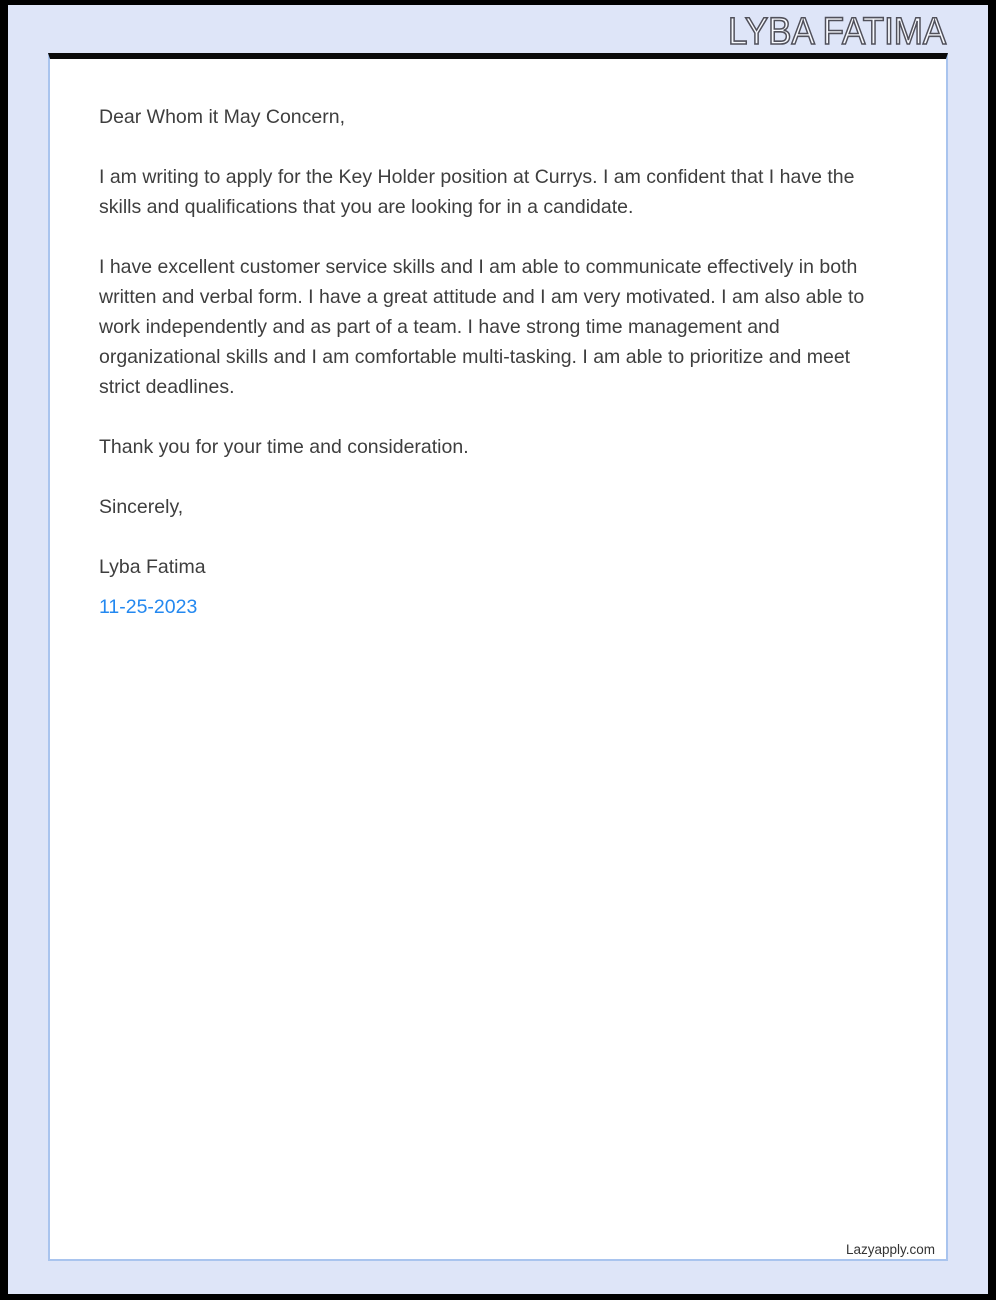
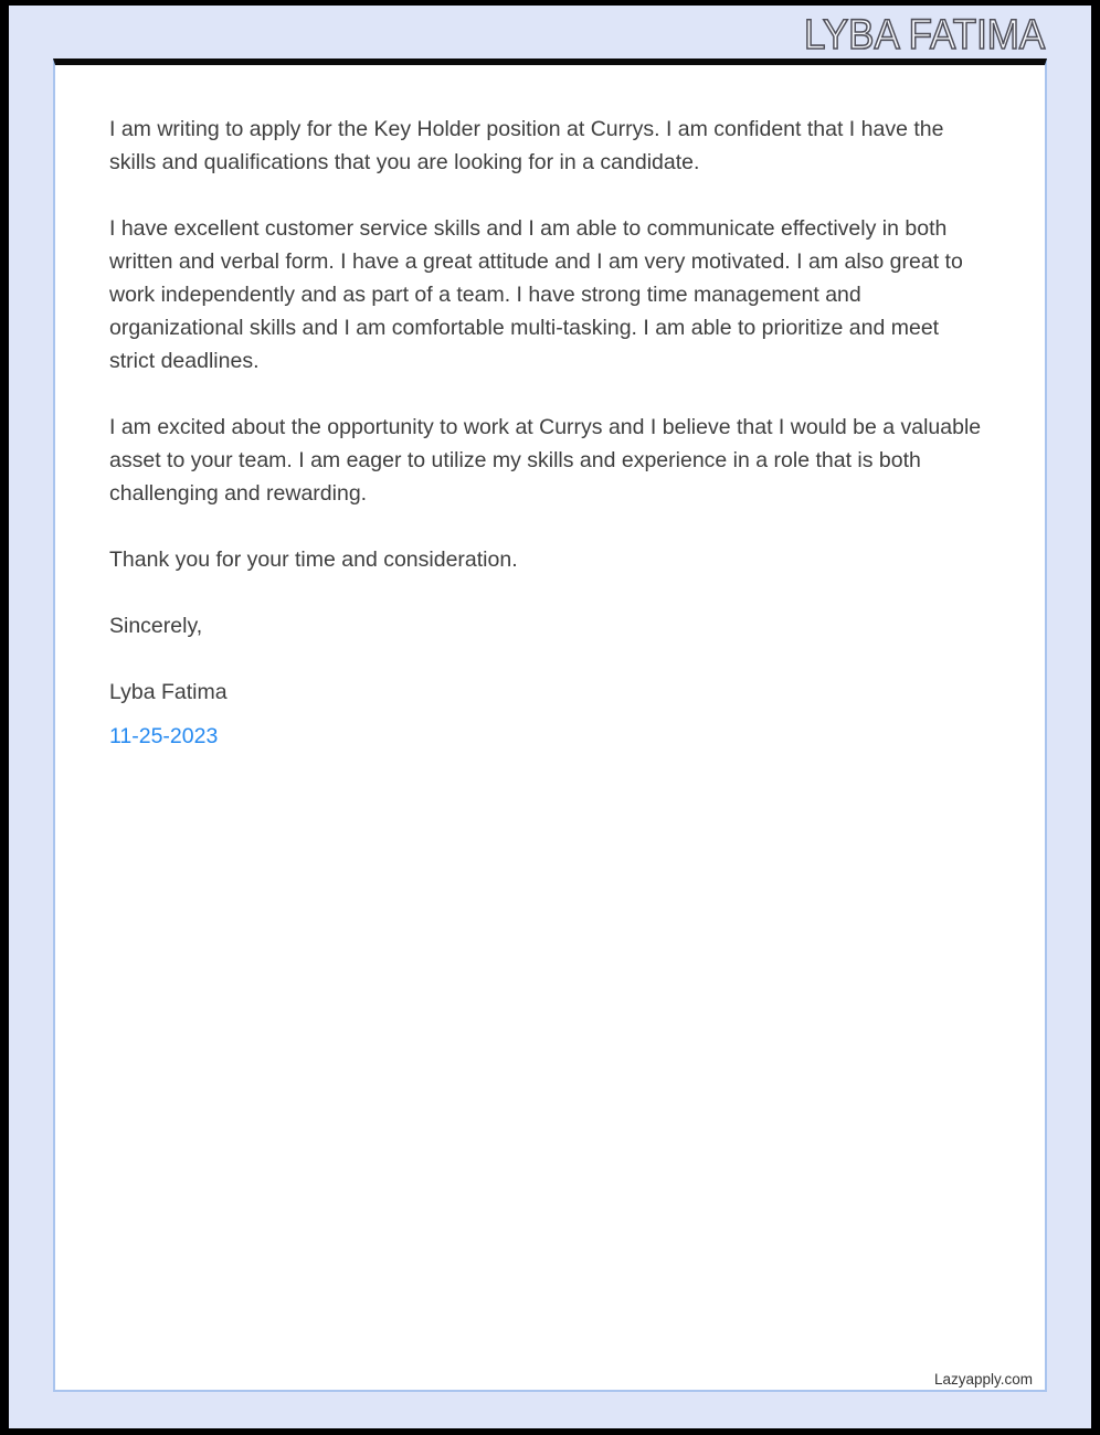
  LYBA FATIMA
- Dear Whom it May Concern,
  I am writing to apply for the Key Holder position at Currys. I am confident that I have the skills and qualifications that you are looking for in a candidate.
- I have excellent customer service skills and I am able to communicate effectively in both written and verbal form. I have a great attitude and I am very motivated. I am also able to work independently and as part of a team. I have strong time management and organizational skills and I am comfortable multi-tasking. I am able to prioritize and meet strict deadlines.
+ I have excellent customer service skills and I am able to communicate effectively in both written and verbal form. I have a great attitude and I am very motivated. I am also great to work independently and as part of a team. I have strong time management and organizational skills and I am comfortable multi-tasking. I am able to prioritize and meet strict deadlines.
+ I am excited about the opportunity to work at Currys and I believe that I would be a valuable asset to your team. I am eager to utilize my skills and experience in a role that is both challenging and rewarding.
  Thank you for your time and consideration.
  Sincerely,
  Lyba Fatima
  11-25-2023
  Lazyapply.com
